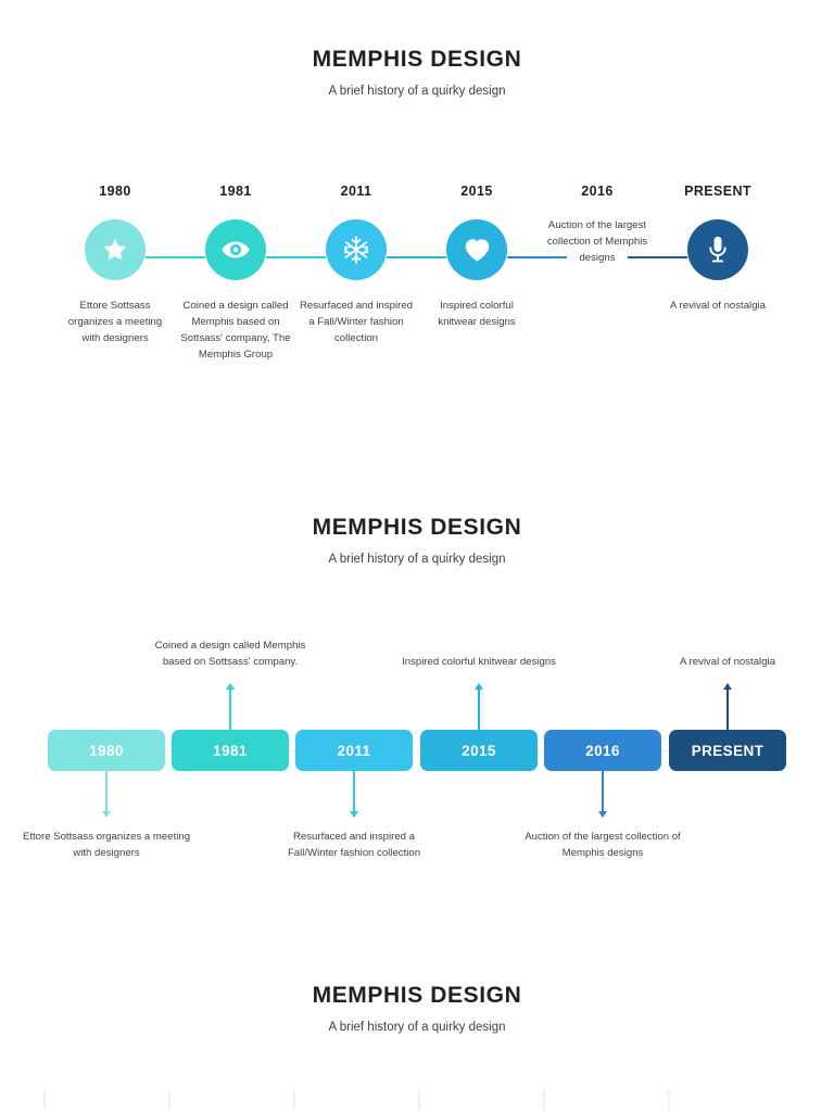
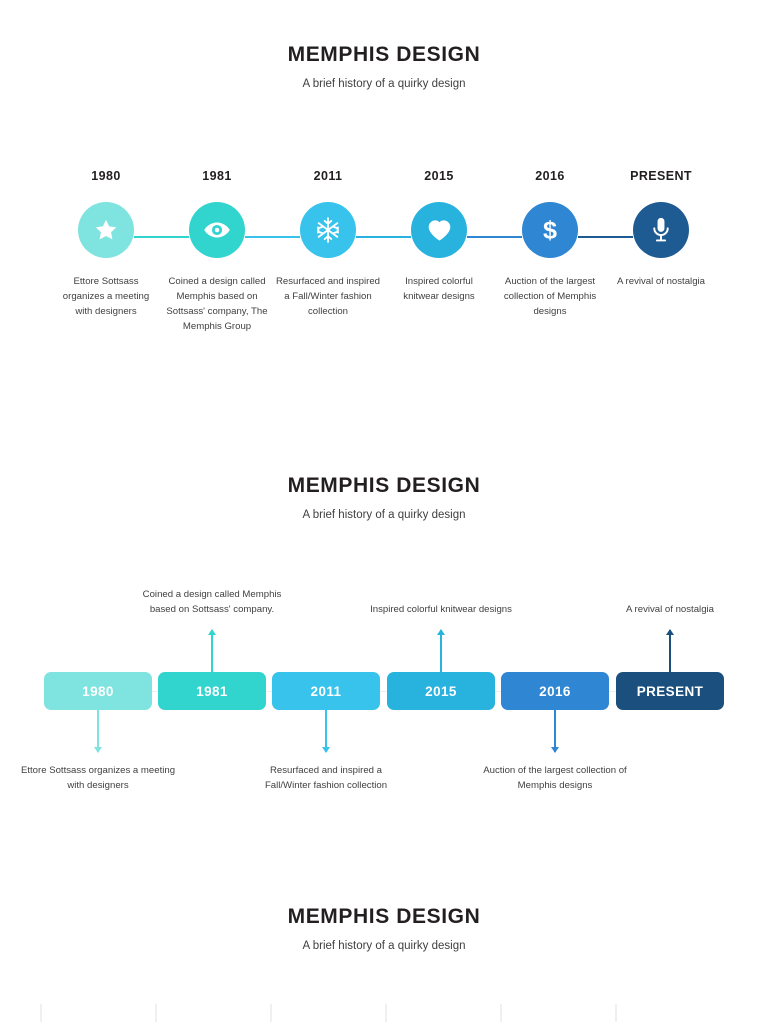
  MEMPHIS DESIGN
  A brief history of a quirky design
  1980
  Ettore Sottsass organizes a meeting with designers
  1981
  Coined a design called Memphis based on Sottsass' company, The Memphis Group
  2011
  Resurfaced and inspired a Fall/Winter fashion collection
  2015
  Inspired colorful knitwear designs
  2016
+ $
  Auction of the largest collection of Memphis designs
  PRESENT
  A revival of nostalgia
  MEMPHIS DESIGN
  A brief history of a quirky design
  1980
  Ettore Sottsass organizes a meeting with designers
  1981
  Coined a design called Memphis based on Sottsass' company.
  2011
  Resurfaced and inspired a Fall/Winter fashion collection
  2015
  Inspired colorful knitwear designs
  2016
  Auction of the largest collection of Memphis designs
  PRESENT
  A revival of nostalgia
  MEMPHIS DESIGN
  A brief history of a quirky design
